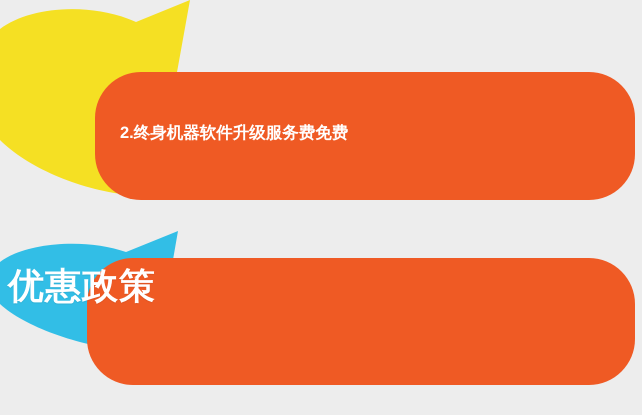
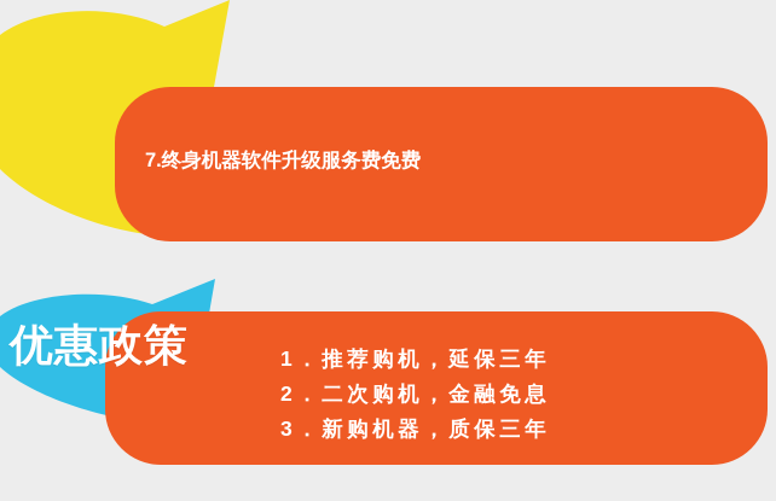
- 2.终身机器软件升级服务费免费
+ 7.终身机器软件升级服务费免费
  优惠政策
+ 1．推荐购机，延保三年
+ 2．二次购机，金融免息
+ 3．新购机器，质保三年
